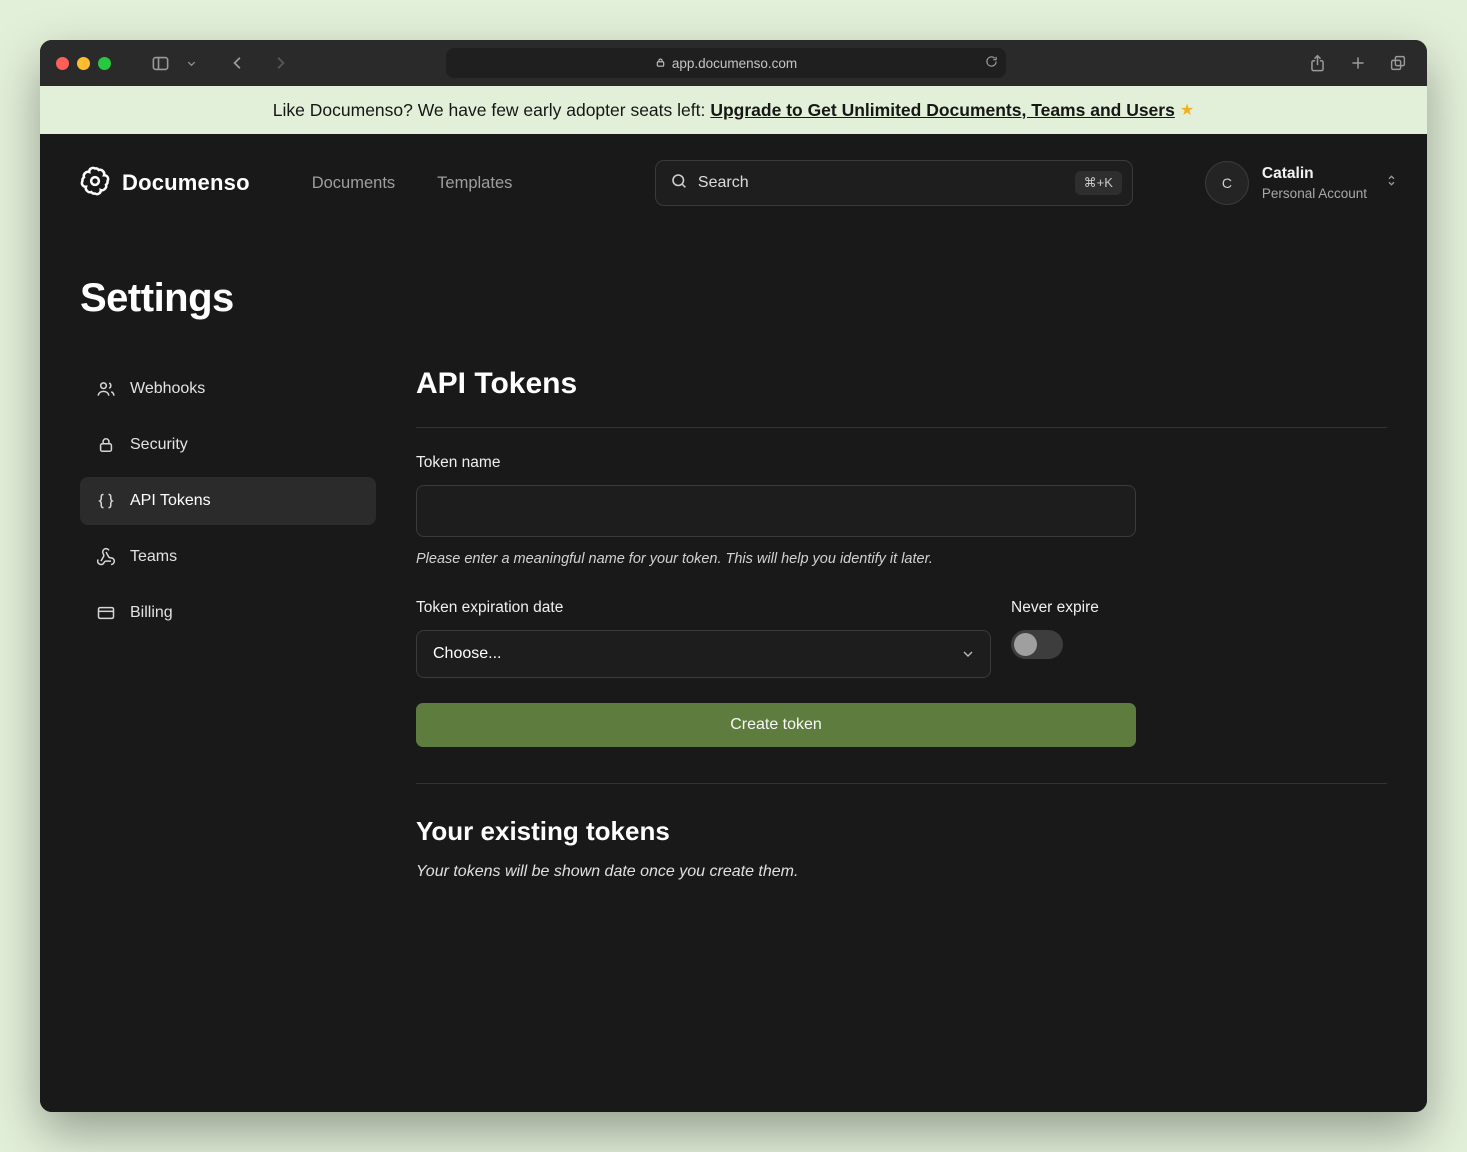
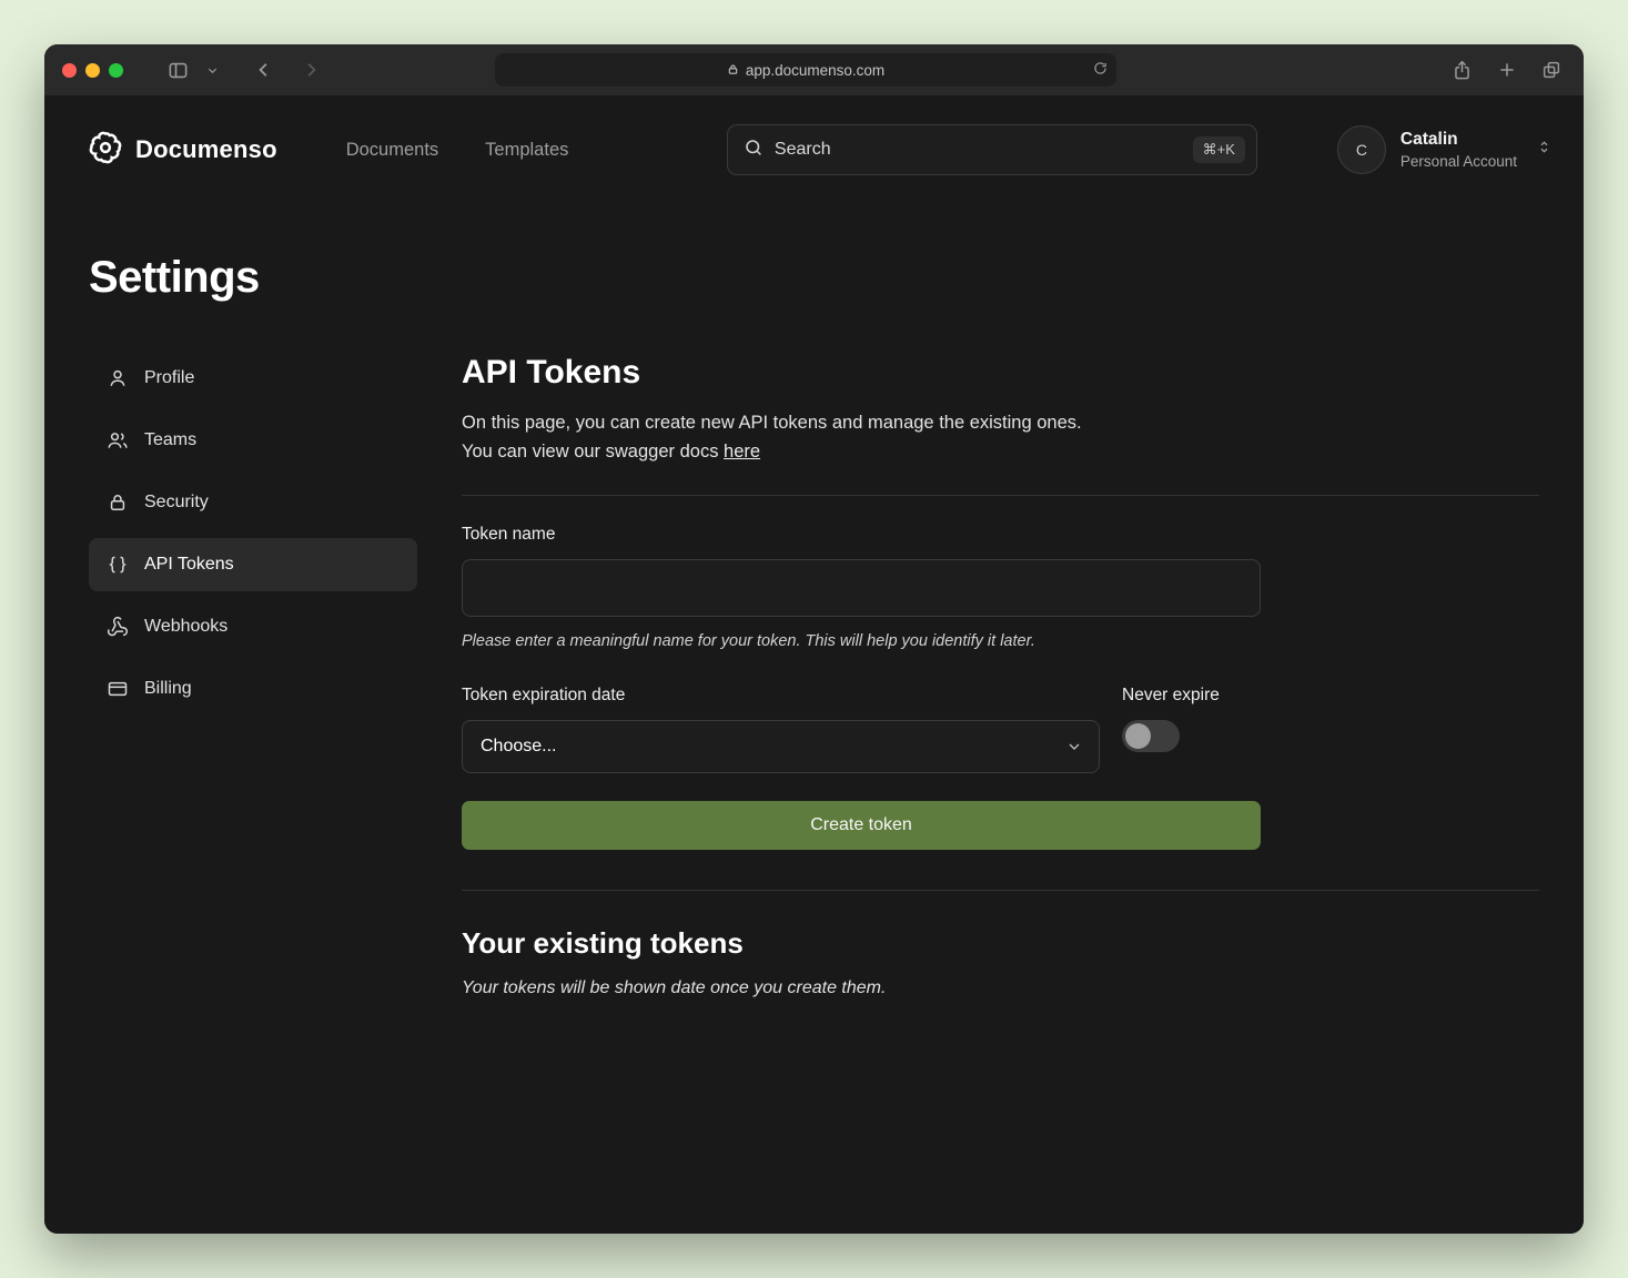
  app.documenso.com
- Like Documenso? We have few early adopter seats left:
- Upgrade to Get Unlimited Documents, Teams and Users
- ★
  Documenso
  Documents
  Templates
  Search
  ⌘+K
  C
  Catalin
  Personal Account
  Settings
+ Profile
- Webhooks
+ Teams
  Security
  API Tokens
- Teams
+ Webhooks
  Billing
  API Tokens
+ On this page, you can create new API tokens and manage the existing ones.
+ You can view our swagger docs here
  Token name
  Please enter a meaningful name for your token. This will help you identify it later.
  Token expiration date
  Choose...
  Never expire
  Create token
  Your existing tokens
  Your tokens will be shown date once you create them.
